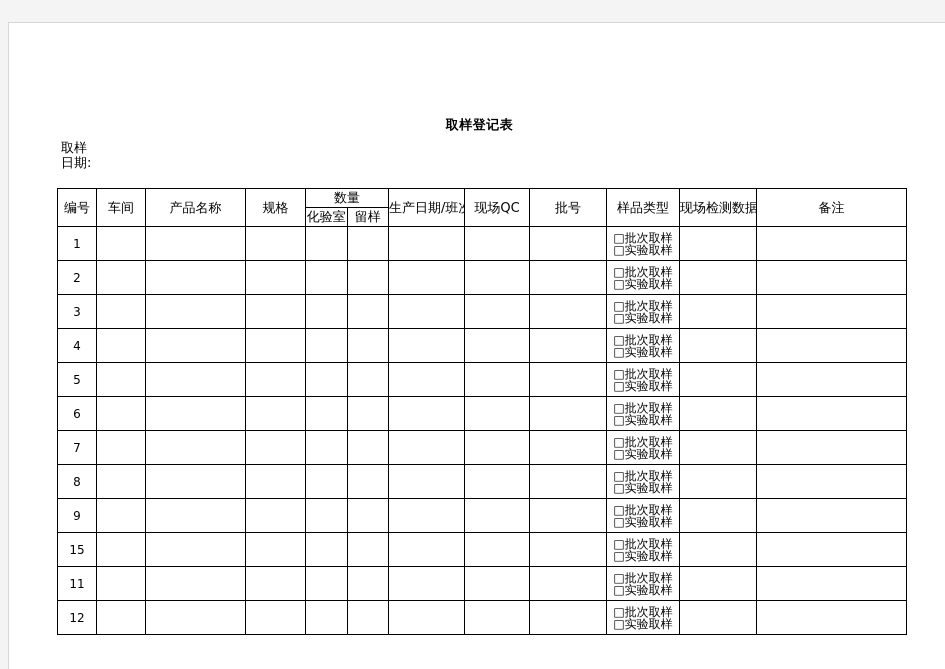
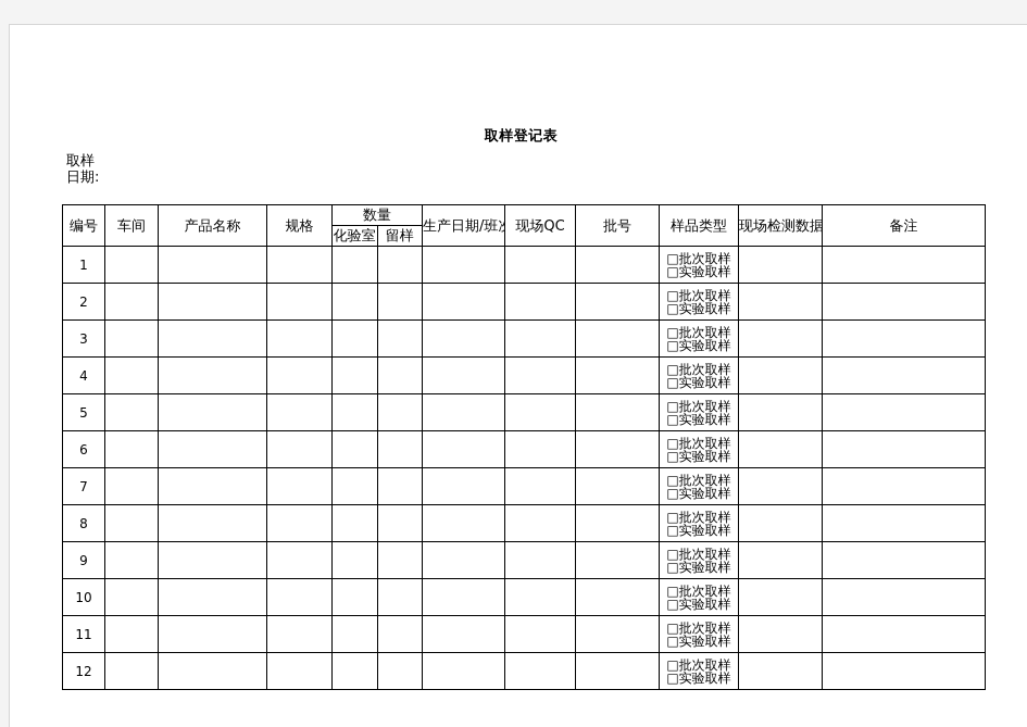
  取样登记表
  取样日期:
  编号	车间	产品名称	规格	数量	生产日期/班	现场QC	批号	样品类型	现场检测数据	备注
  化验室	留样
  1									□批次取样 □实验取样
  2									□批次取样 □实验取样
  3									□批次取样 □实验取样
  4									□批次取样 □实验取样
  5									□批次取样 □实验取样
  6									□批次取样 □实验取样
  7									□批次取样 □实验取样
  8									□批次取样 □实验取样
  9									□批次取样 □实验取样
- 15									□批次取样 □实验取样
+ 10									□批次取样 □实验取样
  11									□批次取样 □实验取样
  12									□批次取样 □实验取样
